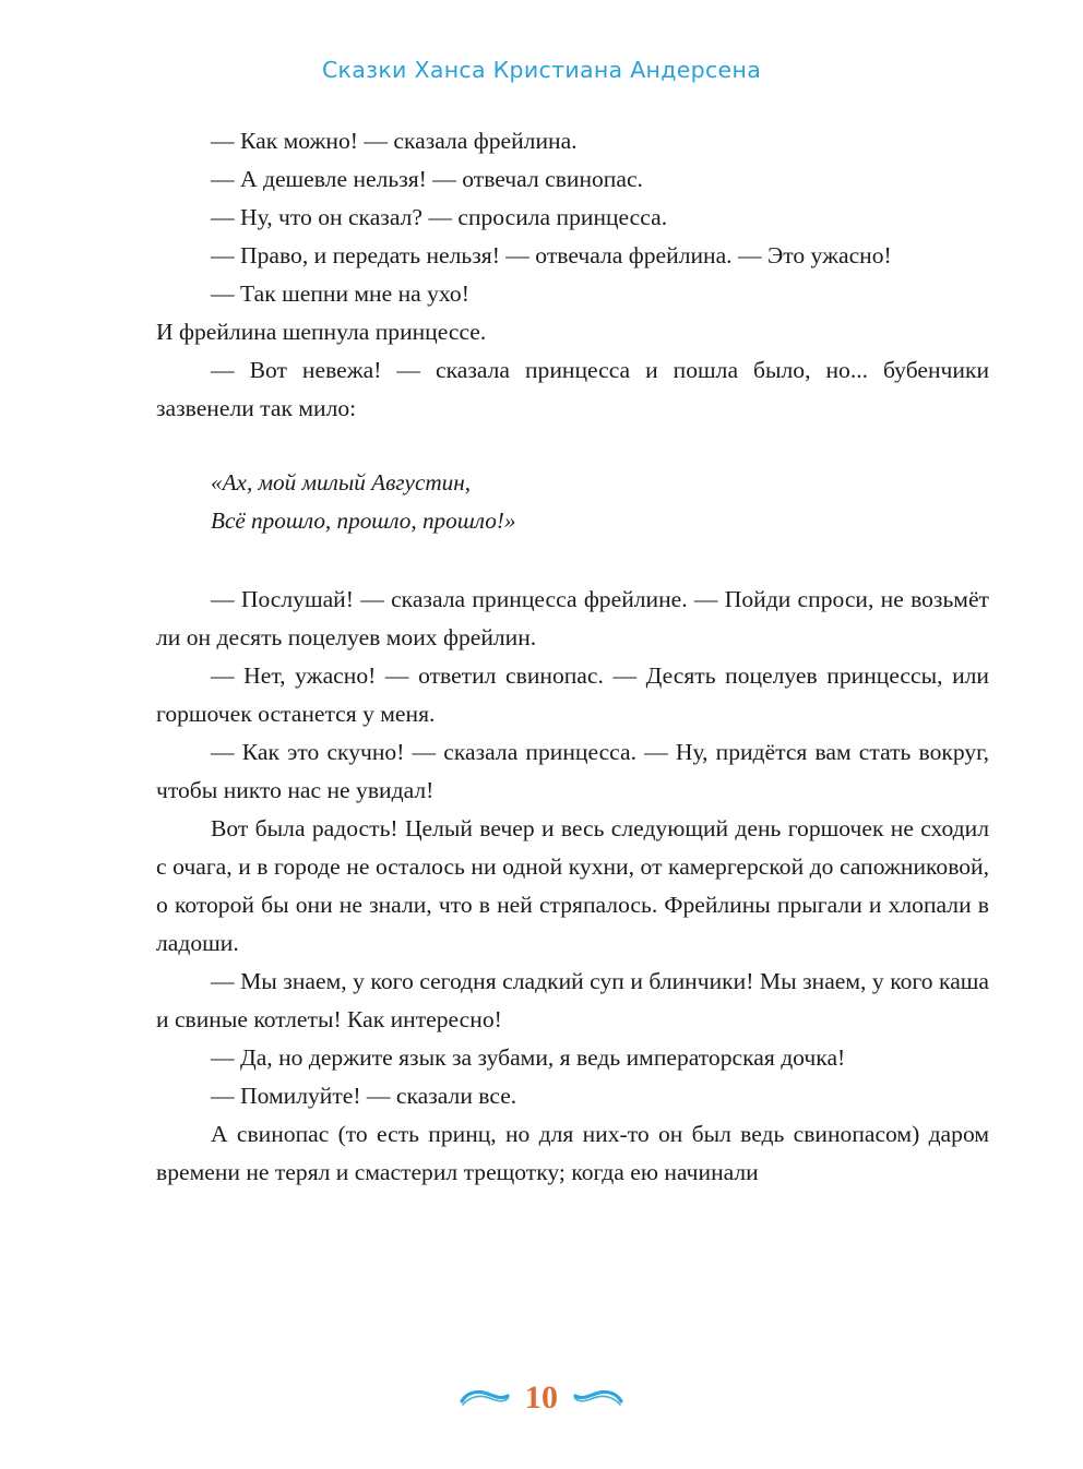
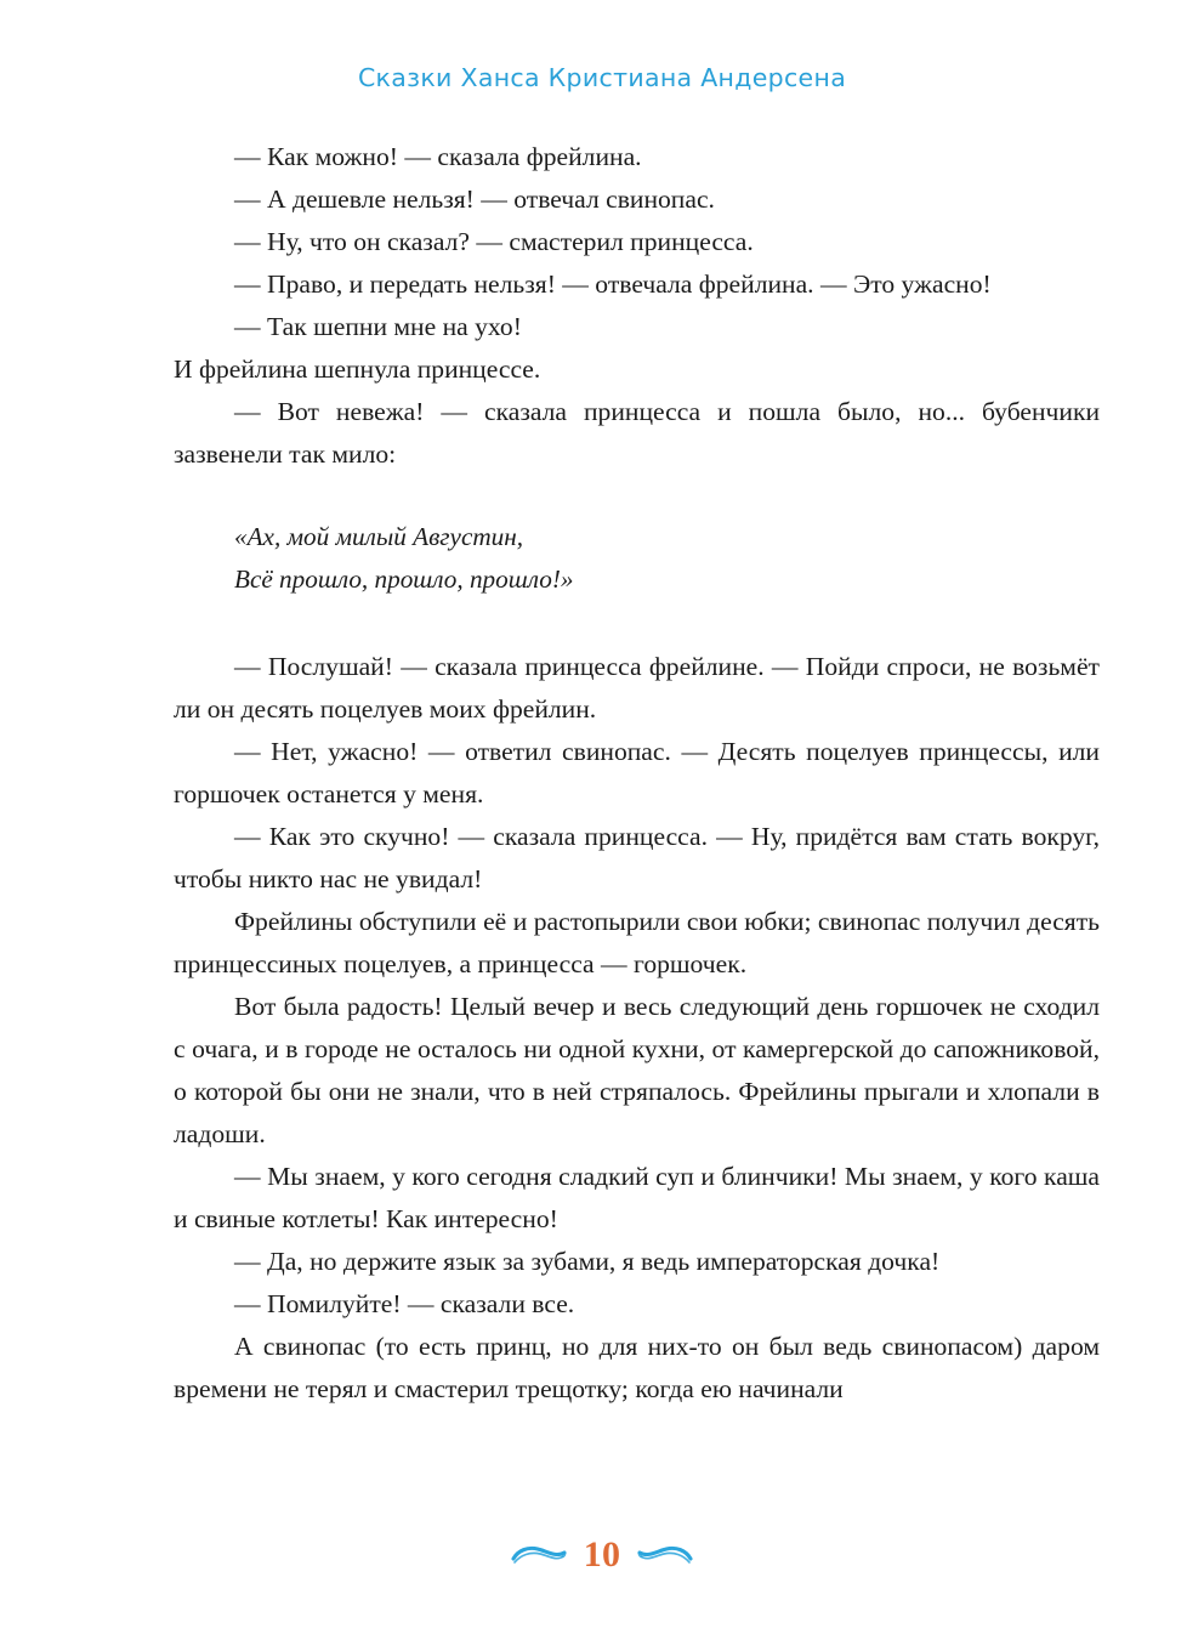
  Сказки Ханса Кристиана Андерсена
  — Как можно! — сказала фрейлина.
  — А дешевле нельзя! — отвечал свинопас.
- — Ну, что он сказал? — спросила принцесса.
+ — Ну, что он сказал? — смастерил принцесса.
  — Право, и передать нельзя! — отвечала фрейлина. — Это ужасно!
  — Так шепни мне на ухо!
  И фрейлина шепнула принцессе.
  — Вот невежа! — сказала принцесса и пошла было, но... бубенчики зазвенели так мило:
  «Ах, мой милый Августин,
  Всё прошло, прошло, прошло!»
  — Послушай! — сказала принцесса фрейлине. — Пойди спроси, не возьмёт ли он десять поцелуев моих фрейлин.
  — Нет, ужасно! — ответил свинопас. — Десять поцелуев прин­цессы, или горшочек останется у меня.
  — Как это скучно! — сказала принцесса. — Ну, придётся вам стать вокруг, чтобы никто нас не увидал!
+ Фрейлины обступили её и растопырили свои юбки; свинопас по­лучил десять принцессиных поцелуев, а принцесса — горшочек.
  Вот была радость! Целый вечер и весь следующий день горшочек не сходил с очага, и в городе не осталось ни одной кухни, от камергерской до сапожниковой, о которой бы они не знали, что в ней стряпалось. Фрейлины прыгали и хлопали в ладоши.
  — Мы знаем, у кого сегодня сладкий суп и блинчики! Мы знаем, у кого каша и свиные котлеты! Как интересно!
  — Да, но держите язык за зубами, я ведь императорская дочка!
  — Помилуйте! — сказали все.
  А свинопас (то есть принц, но для них-то он был ведь свинопасом) даром времени не терял и смастерил трещотку; когда ею начинали
  10
